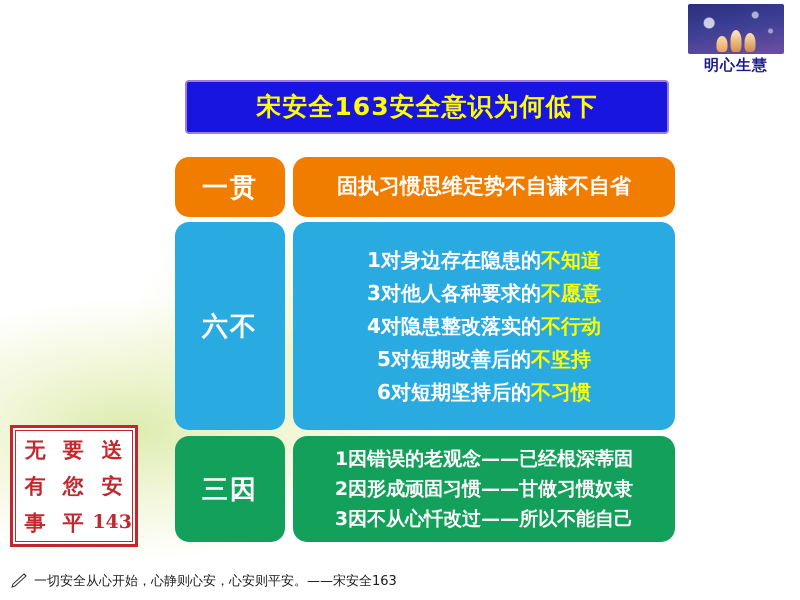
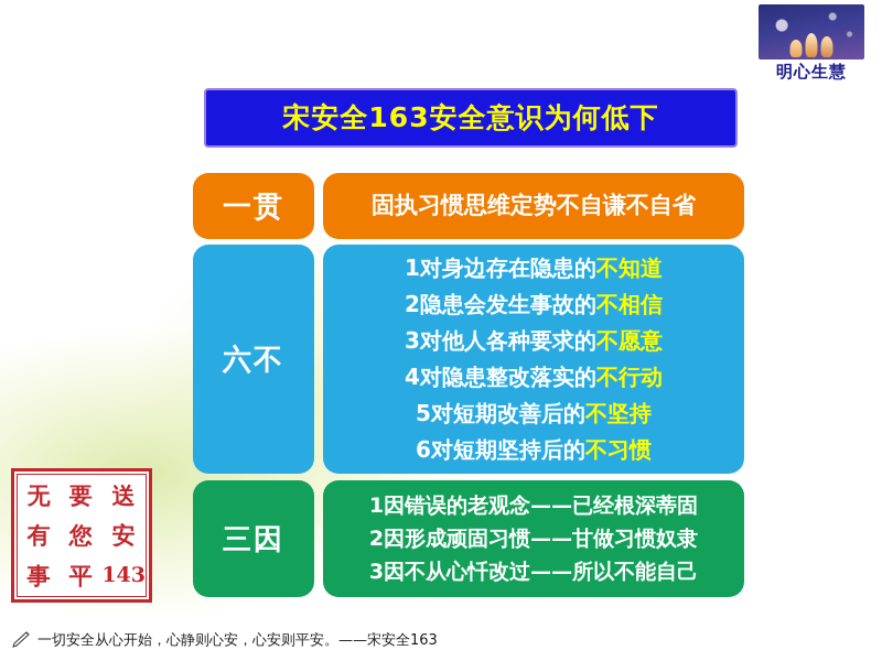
  明心生慧
  宋安全163安全意识为何低下
  一贯
  固执习惯思维定势不自谦不自省
  六不
  1对身边存在隐患的不知道
+ 2隐患会发生事故的不相信
  3对他人各种要求的不愿意
  4对隐患整改落实的不行动
  5对短期改善后的不坚持
  6对短期坚持后的不习惯
  三因
  1因错误的老观念——已经根深蒂固
  2因形成顽固习惯——甘做习惯奴隶
  3因不从心忏改过——所以不能自己
  无
  要
  送
  有
  您
  安
  事
  平
  143
  一切安全从心开始，心静则心安，心安则平安。——宋安全163
